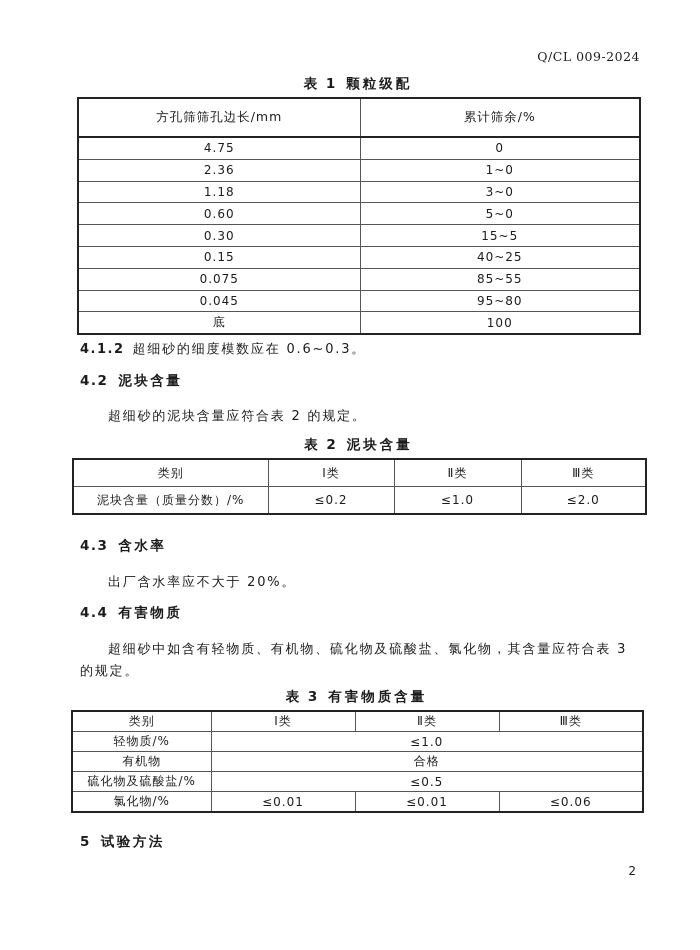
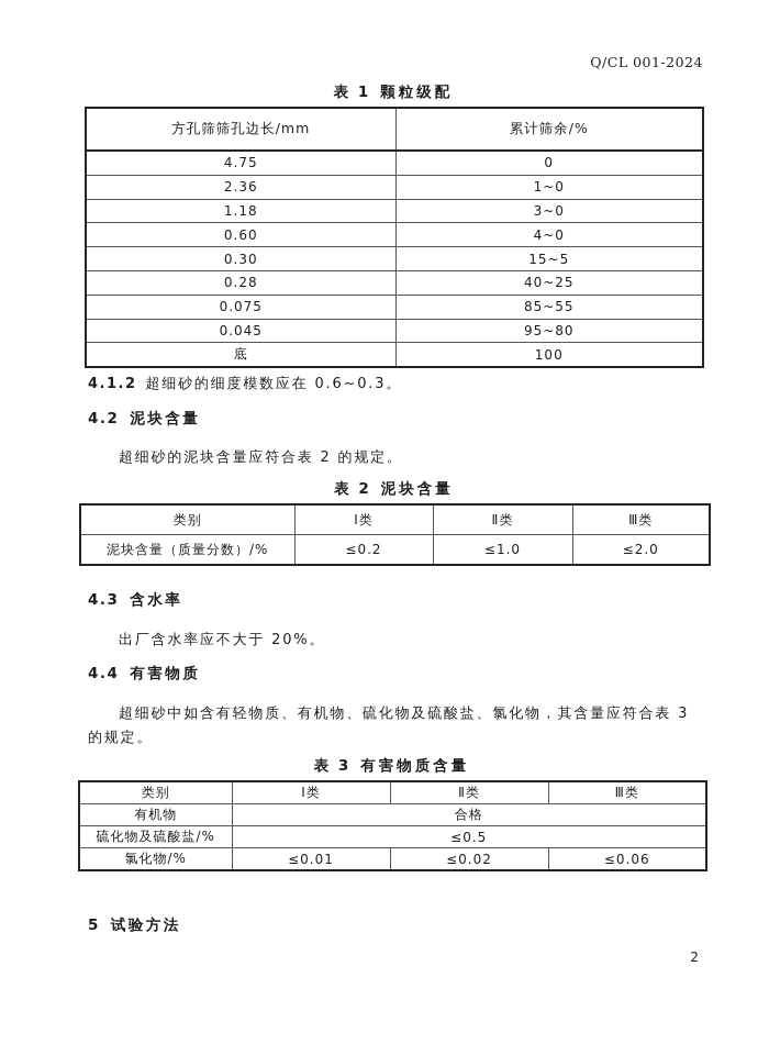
- Q/CL 009-2024
+ Q/CL 001-2024
  表 1 颗粒级配
  方孔筛筛孔边长/mm	累计筛余/%
  4.75	0
  2.36	1~0
  1.18	3~0
- 0.60	5~0
+ 0.60	4~0
  0.30	15~5
- 0.15	40~25
+ 0.28	40~25
  0.075	85~55
  0.045	95~80
  底	100
  4.1.2 超细砂的细度模数应在 0.6~0.3。
  4.2 泥块含量
  超细砂的泥块含量应符合表 2 的规定。
  表 2 泥块含量
  类别	Ⅰ类	Ⅱ类	Ⅲ类
  泥块含量（质量分数）/%	≤0.2	≤1.0	≤2.0
  4.3 含水率
  出厂含水率应不大于 20%。
  4.4 有害物质
  超细砂中如含有轻物质、有机物、硫化物及硫酸盐、氯化物，其含量应符合表 3
  的规定。
  表 3 有害物质含量
  类别	Ⅰ类	Ⅱ类	Ⅲ类
- 轻物质/%	≤1.0
  有机物	合格
  硫化物及硫酸盐/%	≤0.5
- 氯化物/%	≤0.01	≤0.01	≤0.06
+ 氯化物/%	≤0.01	≤0.02	≤0.06
  5 试验方法
  2
